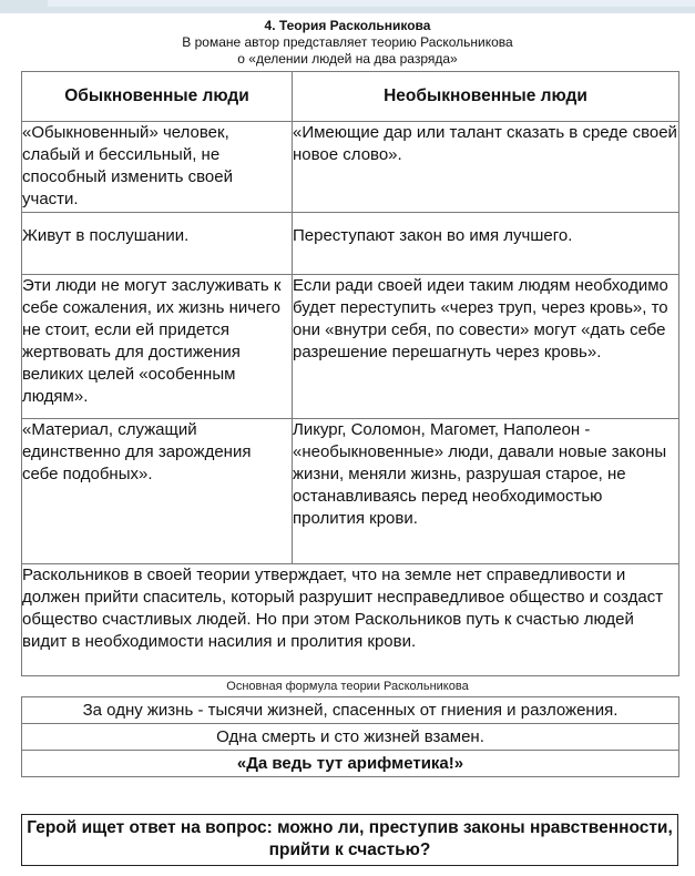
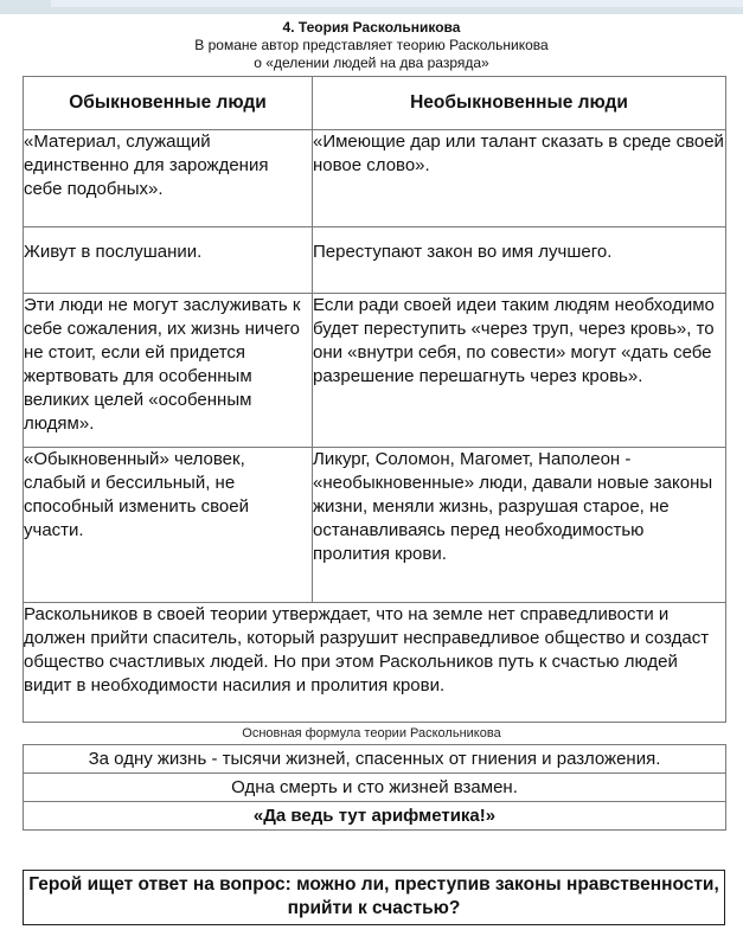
  4. Теория Раскольникова
  В романе автор представляет теорию Раскольникова
  о «делении людей на два разряда»
  Обыкновенные люди	Необыкновенные люди
- «Обыкновенный» человек, слабый и бессильный, не способный изменить своей участи.	«Имеющие дар или талант сказать в среде своей новое слово».
+ «Материал, служащий единственно для зарождения себе подобных».	«Имеющие дар или талант сказать в среде своей новое слово».
  Живут в послушании.	Переступают закон во имя лучшего.
- Эти люди не могут заслуживать к себе сожаления, их жизнь ничего не стоит, если ей придется жертвовать для достижения великих целей «особенным людям».	Если ради своей идеи таким людям необходимо будет переступить «через труп, через кровь», то они «внутри себя, по совести» могут «дать себе разрешение перешагнуть через кровь».
+ Эти люди не могут заслуживать к себе сожаления, их жизнь ничего не стоит, если ей придется жертвовать для особенным великих целей «особенным людям».	Если ради своей идеи таким людям необходимо будет переступить «через труп, через кровь», то они «внутри себя, по совести» могут «дать себе разрешение перешагнуть через кровь».
- «Материал, служащий единственно для зарождения себе подобных».	Ликург, Соломон, Магомет, Наполеон - «необыкновенные» люди, давали новые законы жизни, меняли жизнь, разрушая старое, не останавливаясь перед необходимостью пролития крови.
+ «Обыкновенный» человек, слабый и бессильный, не способный изменить своей участи.	Ликург, Соломон, Магомет, Наполеон - «необыкновенные» люди, давали новые законы жизни, меняли жизнь, разрушая старое, не останавливаясь перед необходимостью пролития крови.
  Раскольников в своей теории утверждает, что на земле нет справедливости и должен прийти спаситель, который разрушит несправедливое общество и создаст общество счастливых людей. Но при этом Раскольников путь к счастью людей видит в необходимости насилия и пролития крови.
  Основная формула теории Раскольникова
  За одну жизнь - тысячи жизней, спасенных от гниения и разложения.
  Одна смерть и сто жизней взамен.
  «Да ведь тут арифметика!»
  Герой ищет ответ на вопрос: можно ли, преступив законы нравственности, прийти к счастью?
